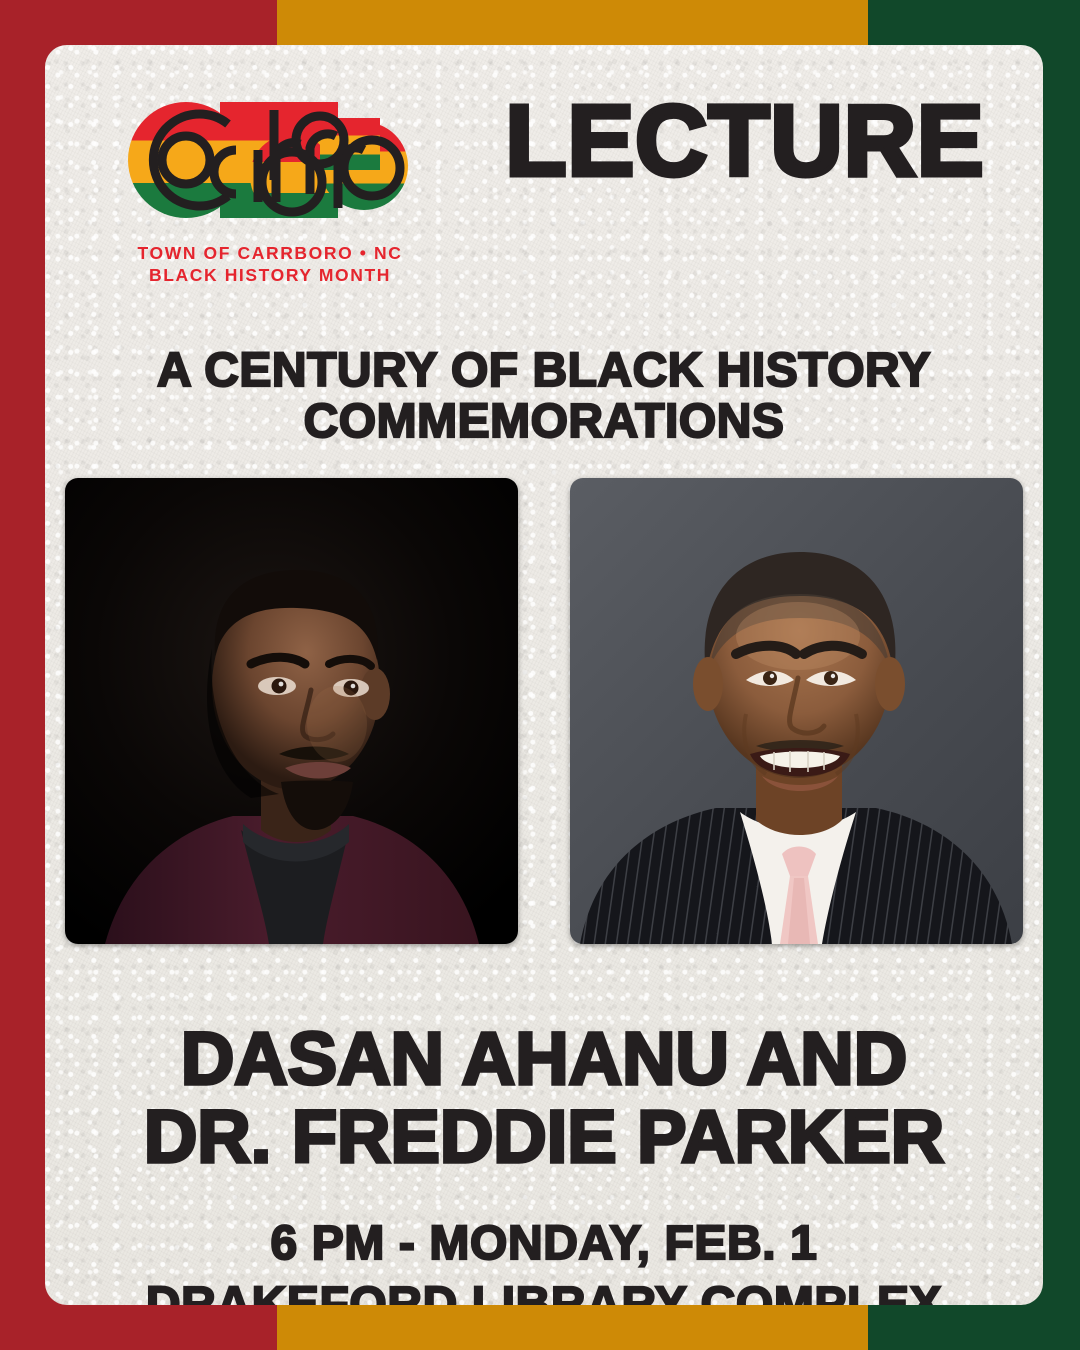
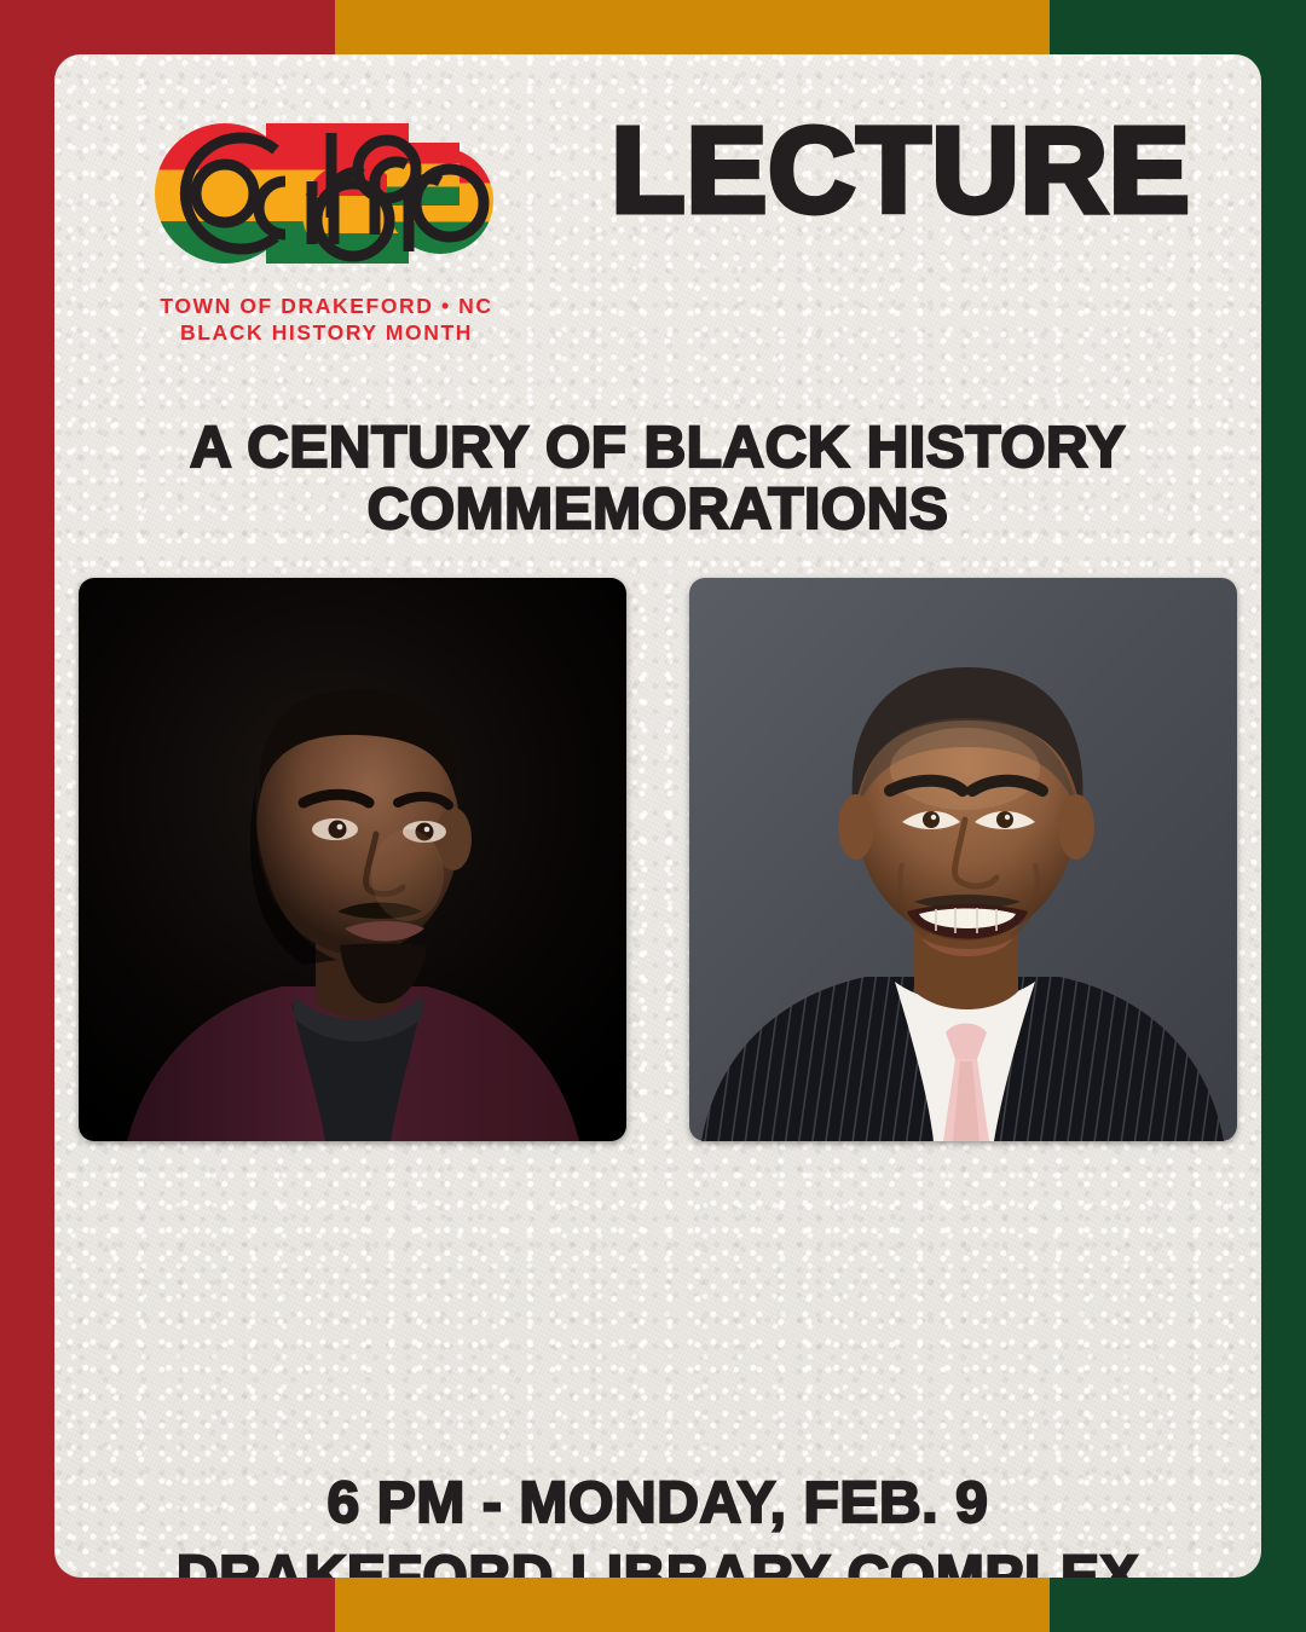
- TOWN OF CARRBORO • NC
+ TOWN OF DRAKEFORD • NC
  BLACK HISTORY MONTH
  LECTURE
  A CENTURY OF BLACK HISTORY
  COMMEMORATIONS
- DASAN AHANU AND
- DR. FREDDIE PARKER
- 6 PM - MONDAY, FEB. 1
+ 6 PM - MONDAY, FEB. 9
  DRAKEFORD LIBRARY COMPLEX
